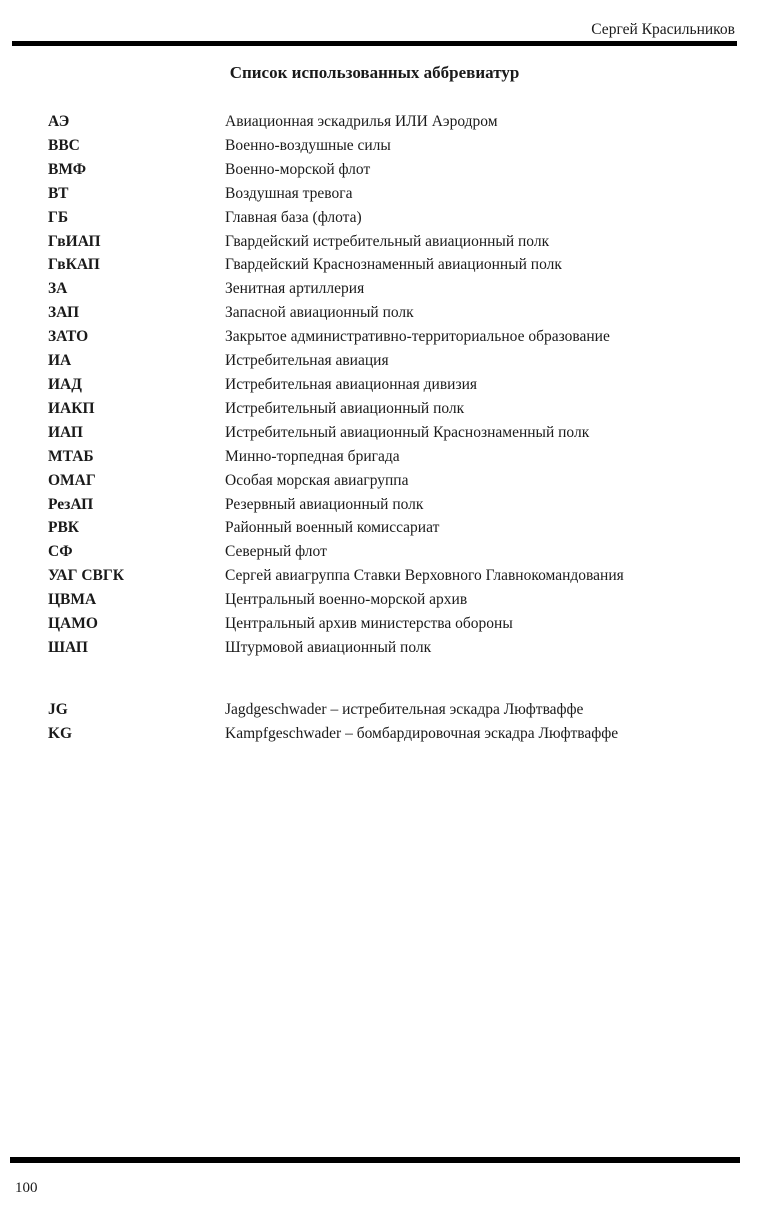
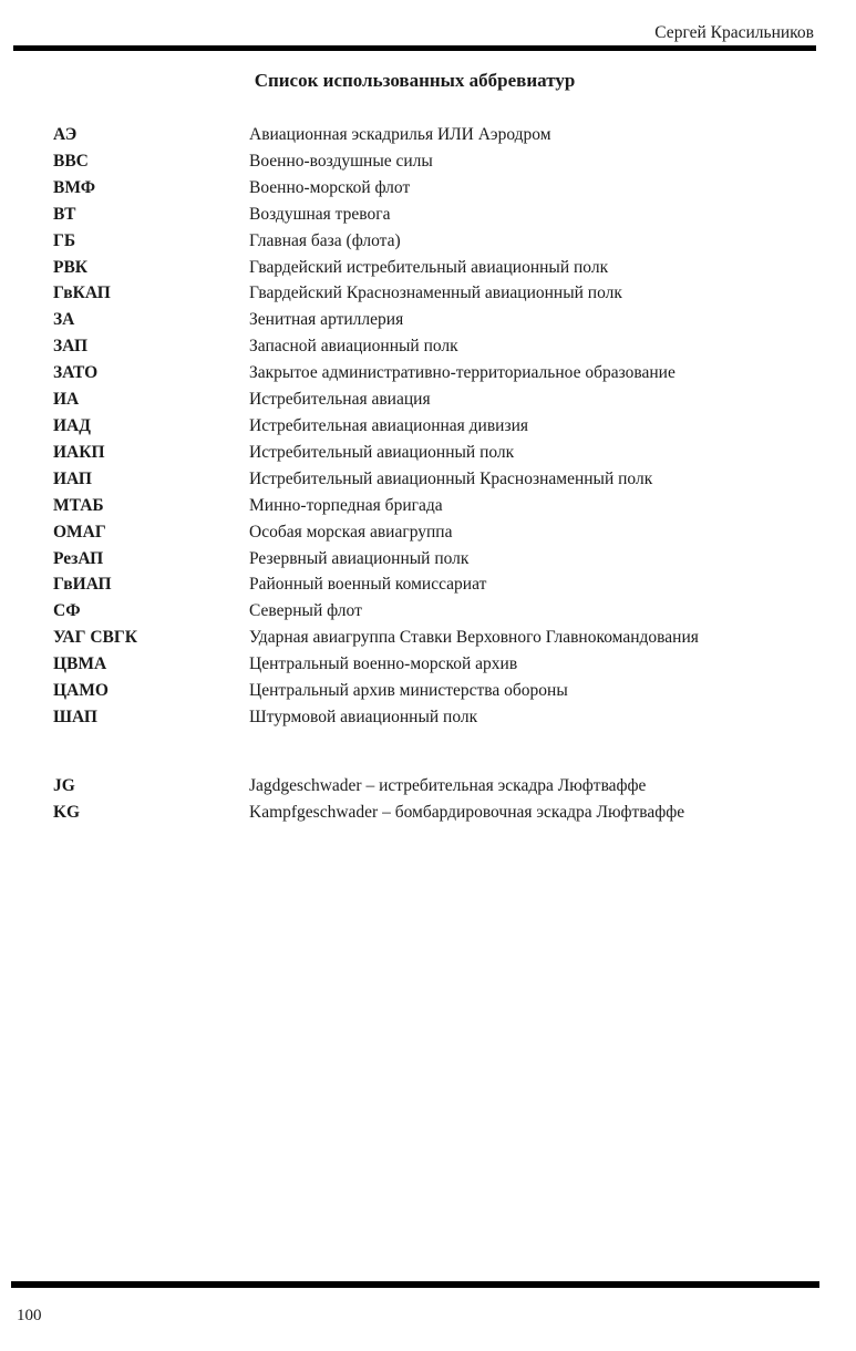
  Сергей Красильников
  Список использованных аббревиатур
  АЭ
  Авиационная эскадрилья ИЛИ Аэродром
  ВВС
  Военно-воздушные силы
  ВМФ
  Военно-морской флот
  ВТ
  Воздушная тревога
  ГБ
  Главная база (флота)
- ГвИАП
+ РВК
  Гвардейский истребительный авиационный полк
  ГвКАП
  Гвардейский Краснознаменный авиационный полк
  ЗА
  Зенитная артиллерия
  ЗАП
  Запасной авиационный полк
  ЗАТО
  Закрытое административно-территориальное образование
  ИА
  Истребительная авиация
  ИАД
  Истребительная авиационная дивизия
  ИАКП
  Истребительный авиационный полк
  ИАП
  Истребительный авиационный Краснознаменный полк
  МТАБ
  Минно-торпедная бригада
  ОМАГ
  Особая морская авиагруппа
  РезАП
  Резервный авиационный полк
- РВК
+ ГвИАП
  Районный военный комиссариат
  СФ
  Северный флот
  УАГ СВГК
- Сергей авиагруппа Ставки Верховного Главнокомандования
+ Ударная авиагруппа Ставки Верховного Главнокомандования
  ЦВМА
  Центральный военно-морской архив
  ЦАМО
  Центральный архив министерства обороны
  ШАП
  Штурмовой авиационный полк
  JG
  Jagdgeschwader – истребительная эскадра Люфтваффе
  KG
  Kampfgeschwader – бомбардировочная эскадра Люфтваффе
  100
